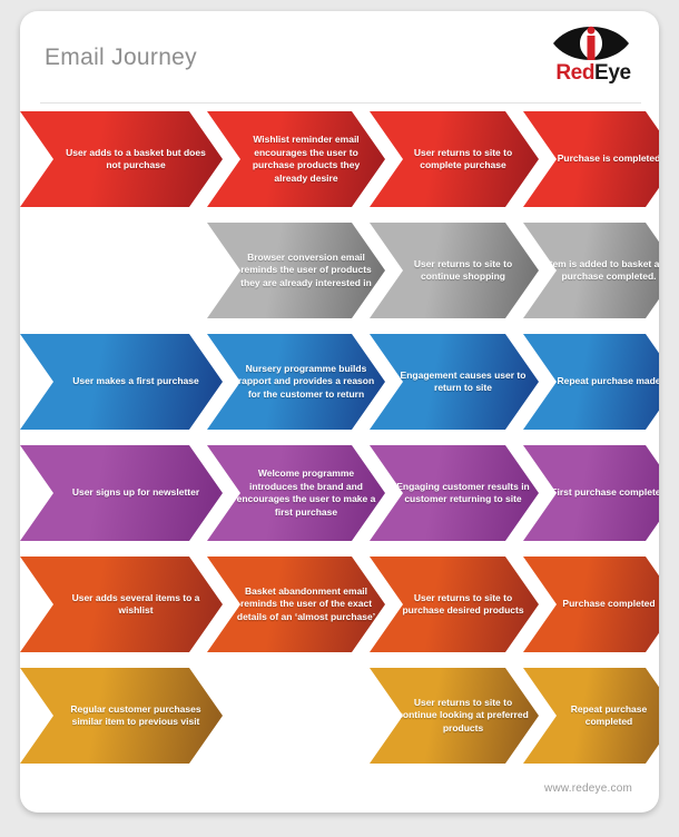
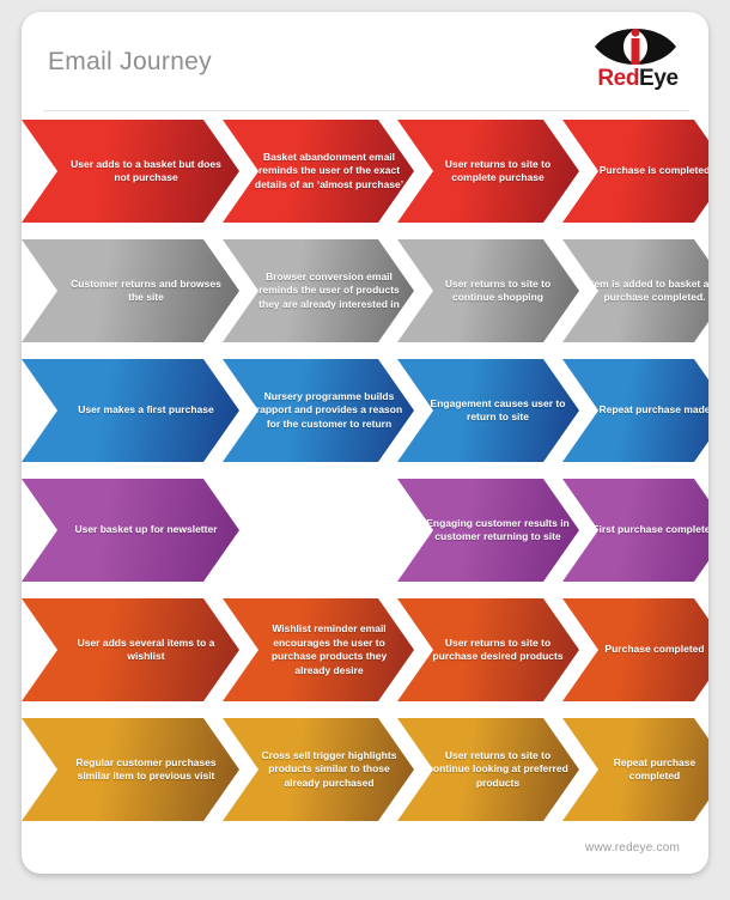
  Email Journey
  RedEye
  User adds to a basket but does not purchase
- Wishlist reminder email encourages the user to purchase products they already desire
+ Basket abandonment email reminds the user of the exact details of an ‘almost purchase’
  User returns to site to complete purchase
  Purchase is completed
+ Customer returns and browses the site
  Browser conversion email reminds the user of products they are already interested in
  User returns to site to continue shopping
  em is added to basket a purchase completed.
  User makes a first purchase
  Nursery programme builds rapport and provides a reason for the customer to return
  Engagement causes user to return to site
  Repeat purchase made
- User signs up for newsletter
+ User basket up for newsletter
- Welcome programme introduces the brand and encourages the user to make a first purchase
  Engaging customer results in customer returning to site
  irst purchase complete
  User adds several items to a wishlist
- Basket abandonment email reminds the user of the exact details of an ‘almost purchase’
+ Wishlist reminder email encourages the user to purchase products they already desire
  User returns to site to purchase desired products
  Purchase completed
  Regular customer purchases similar item to previous visit
+ Cross sell trigger highlights products similar to those already purchased
  User returns to site to ontinue looking at preferred products
  Repeat purchase completed
  www.redeye.com
